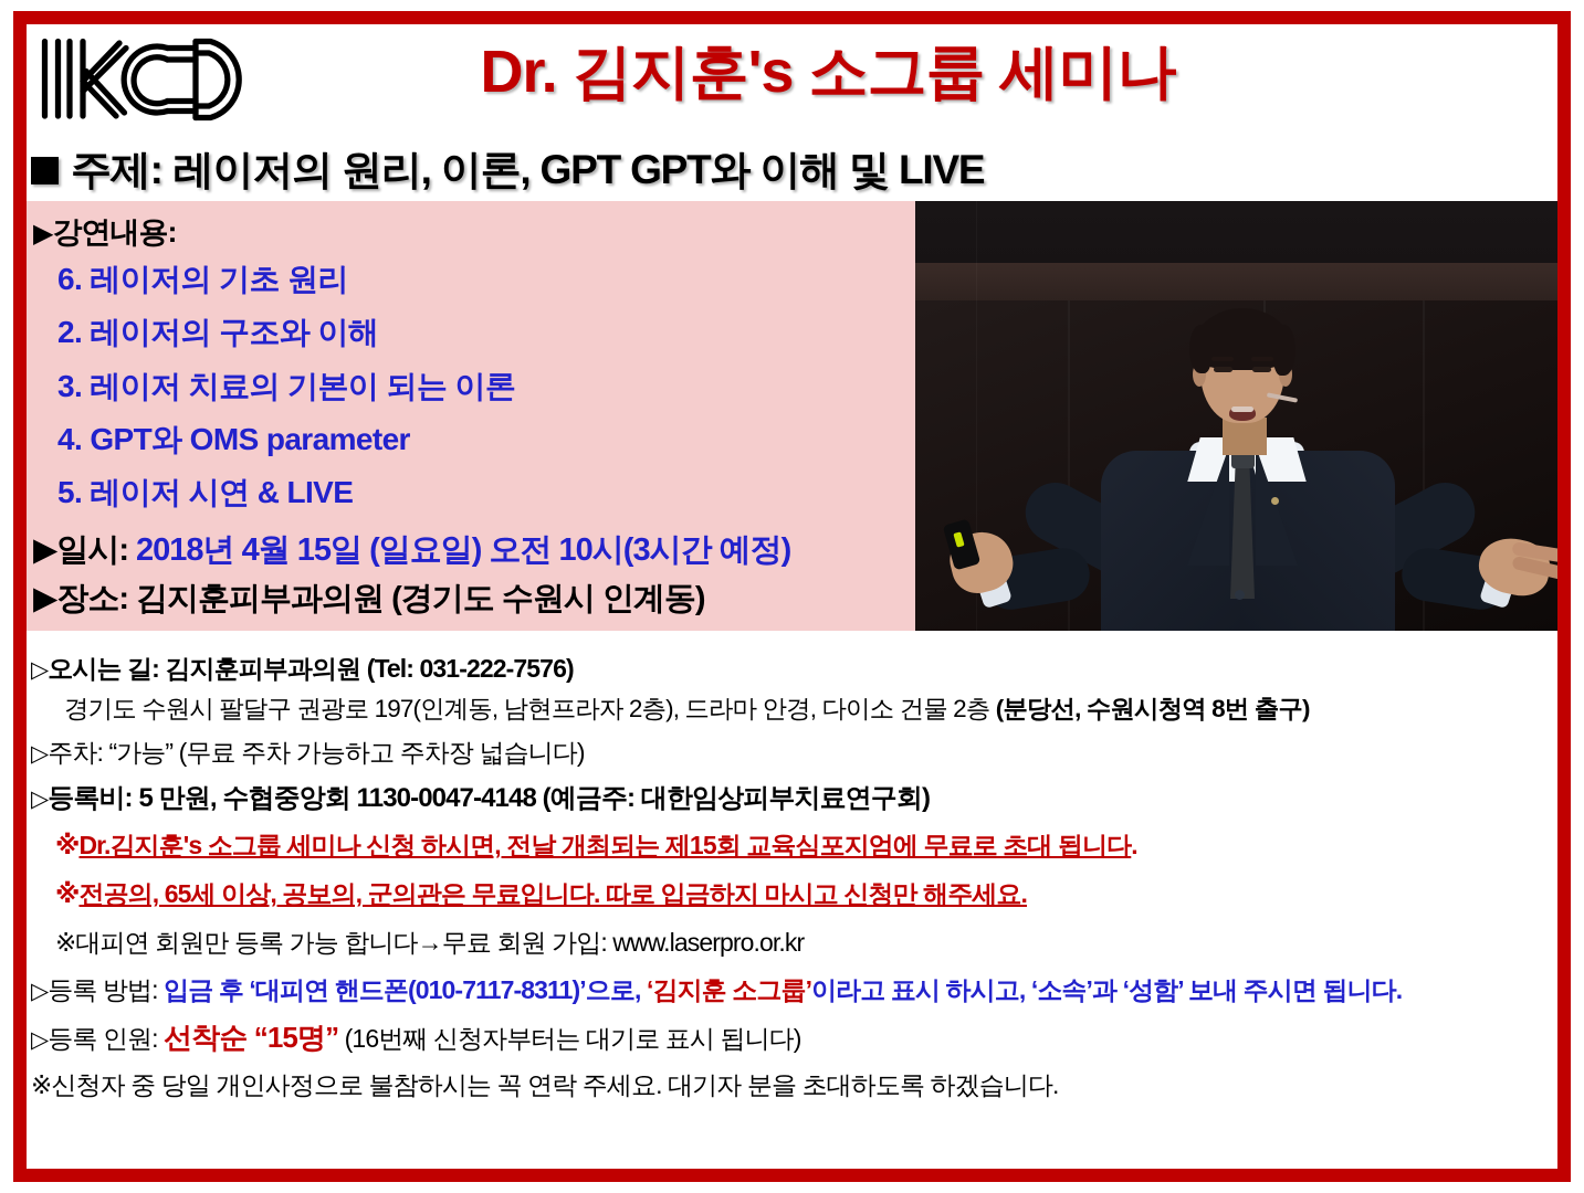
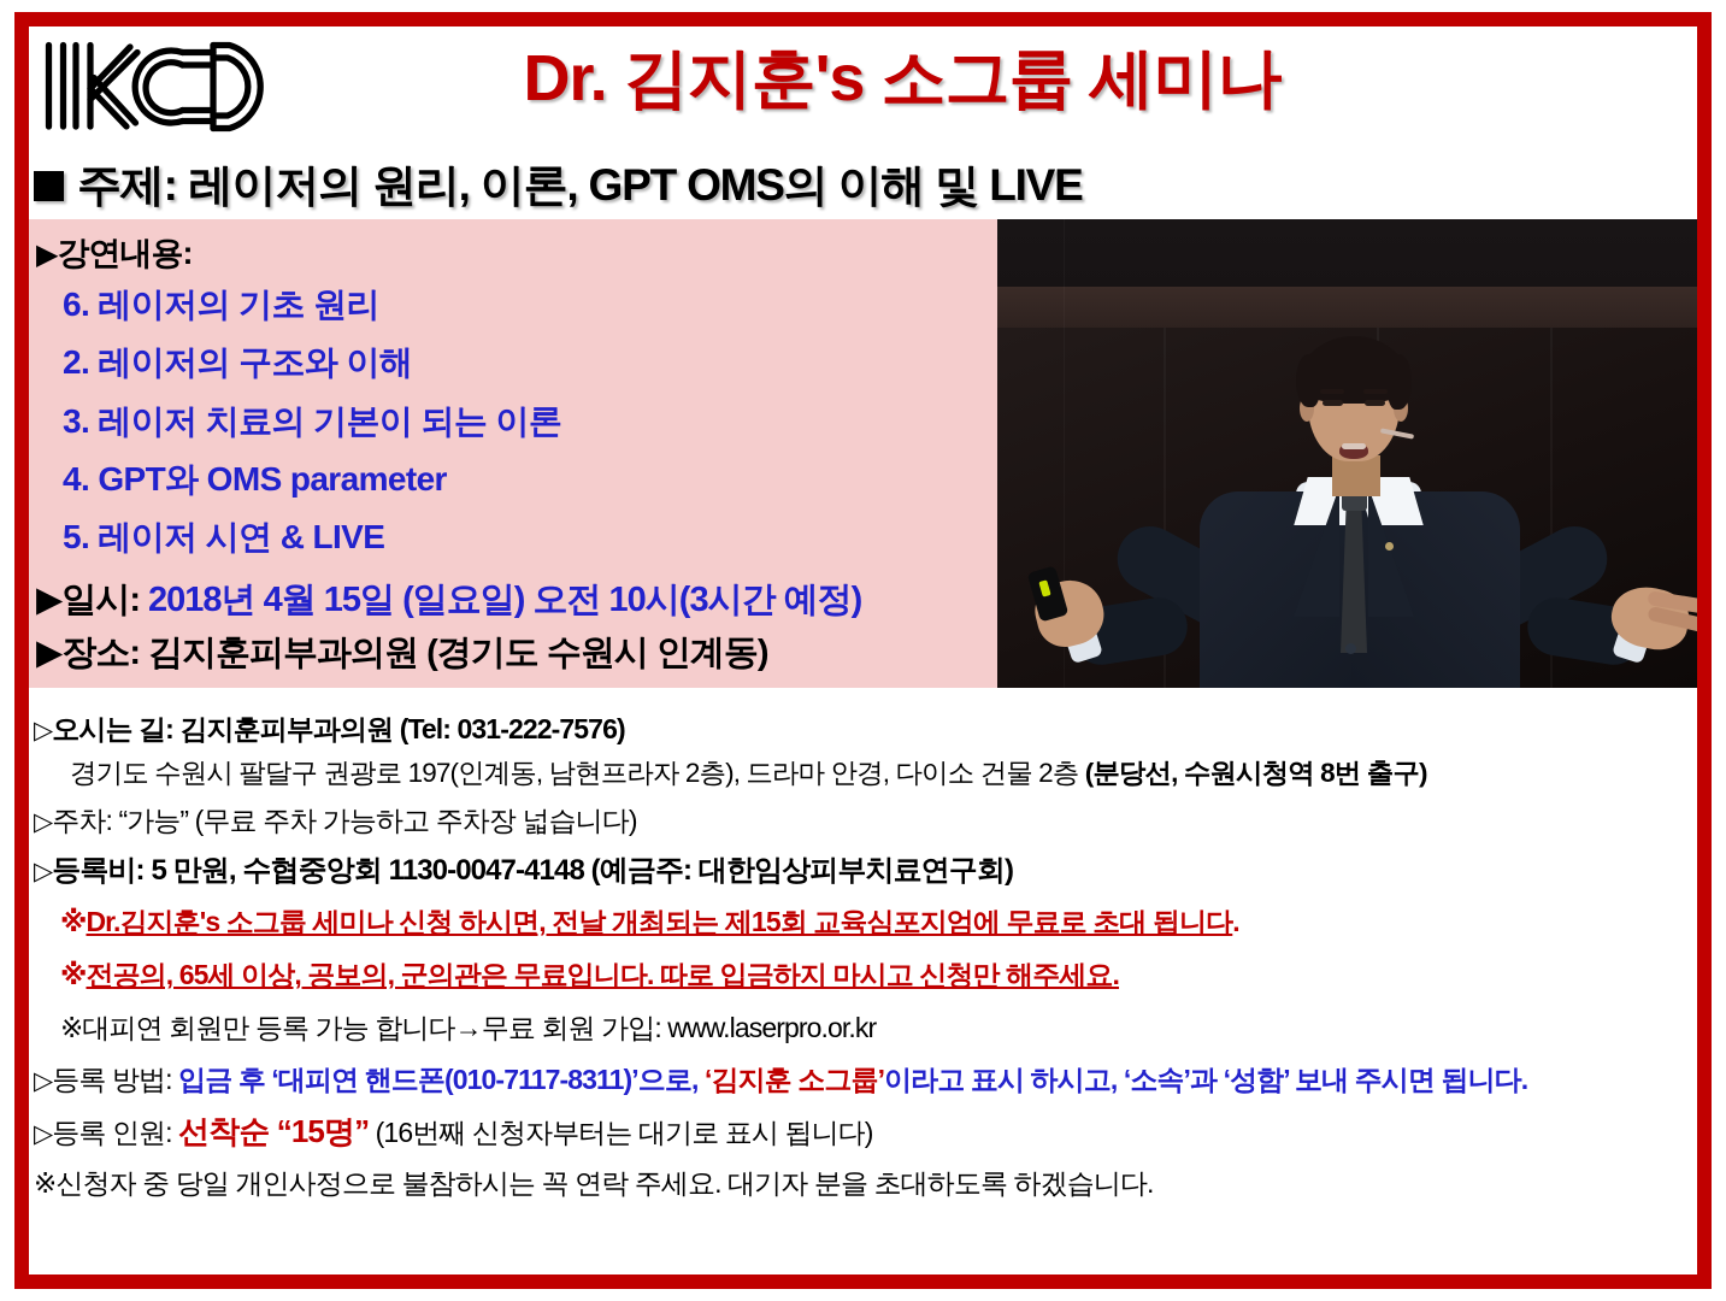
  Dr. 김지훈's 소그룹 세미나
  주제:
- 레이저의 원리, 이론, GPT GPT와 이해 및 LIVE
+ 레이저의 원리, 이론, GPT OMS의 이해 및 LIVE
  ▶강연내용:
  6. 레이저의 기초 원리
  2. 레이저의 구조와 이해
  3. 레이저 치료의 기본이 되는 이론
  4. GPT와 OMS parameter
  5. 레이저 시연 & LIVE
  ▶일시: 2018년 4월 15일 (일요일) 오전 10시(3시간 예정)
  ▶장소: 김지훈피부과의원 (경기도 수원시 인계동)
  ▷오시는 길: 김지훈피부과의원 (Tel: 031-222-7576)
  경기도 수원시 팔달구 권광로 197(인계동, 남현프라자 2층), 드라마 안경, 다이소 건물 2층 (분당선, 수원시청역 8번 출구)
  ▷주차: “가능” (무료 주차 가능하고 주차장 넓습니다)
  ▷등록비: 5 만원, 수협중앙회 1130-0047-4148 (예금주: 대한임상피부치료연구회)
  ※Dr.김지훈's 소그룹 세미나 신청 하시면, 전날 개최되는 제15회 교육심포지엄에 무료로 초대 됩니다.
  ※전공의, 65세 이상, 공보의, 군의관은 무료입니다. 따로 입금하지 마시고 신청만 해주세요.
  ※대피연 회원만 등록 가능 합니다→무료 회원 가입: www.laserpro.or.kr
  ▷등록 방법: 입금 후 ‘대피연 핸드폰(010-7117-8311)’으로, ‘김지훈 소그룹’이라고 표시 하시고, ‘소속’과 ‘성함’ 보내 주시면 됩니다.
  ▷등록 인원: 선착순 “15명” (16번째 신청자부터는 대기로 표시 됩니다)
  ※신청자 중 당일 개인사정으로 불참하시는 꼭 연락 주세요. 대기자 분을 초대하도록 하겠습니다.
